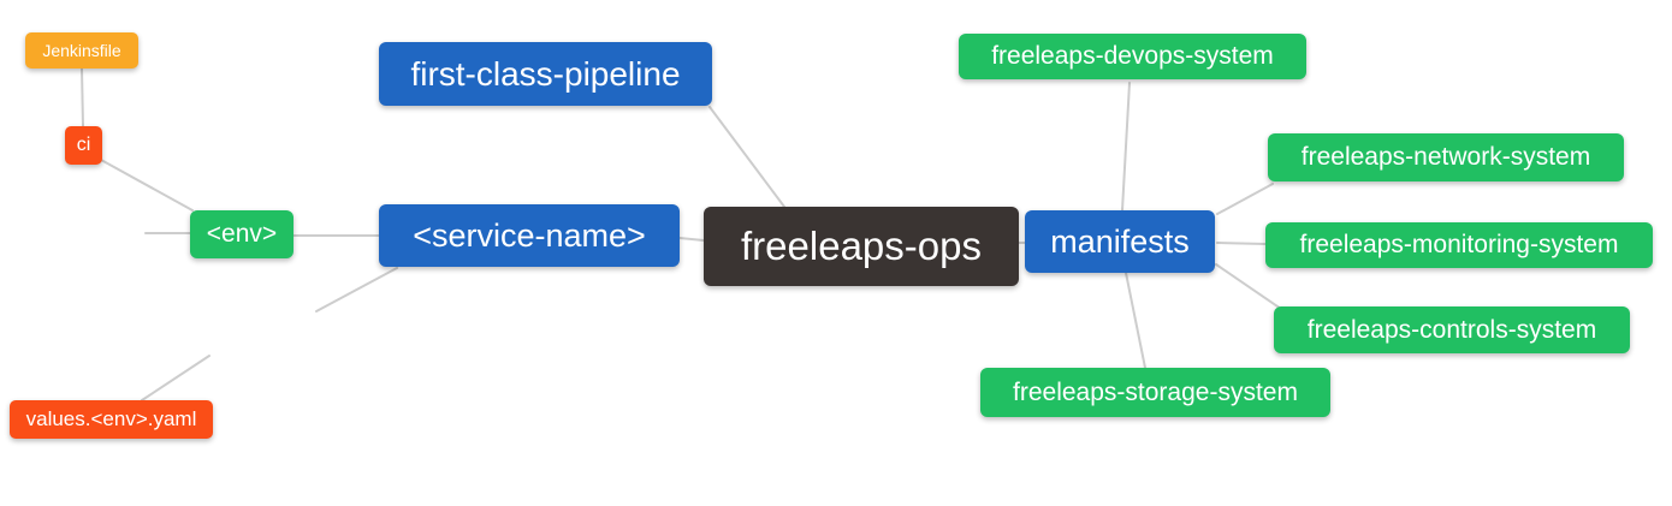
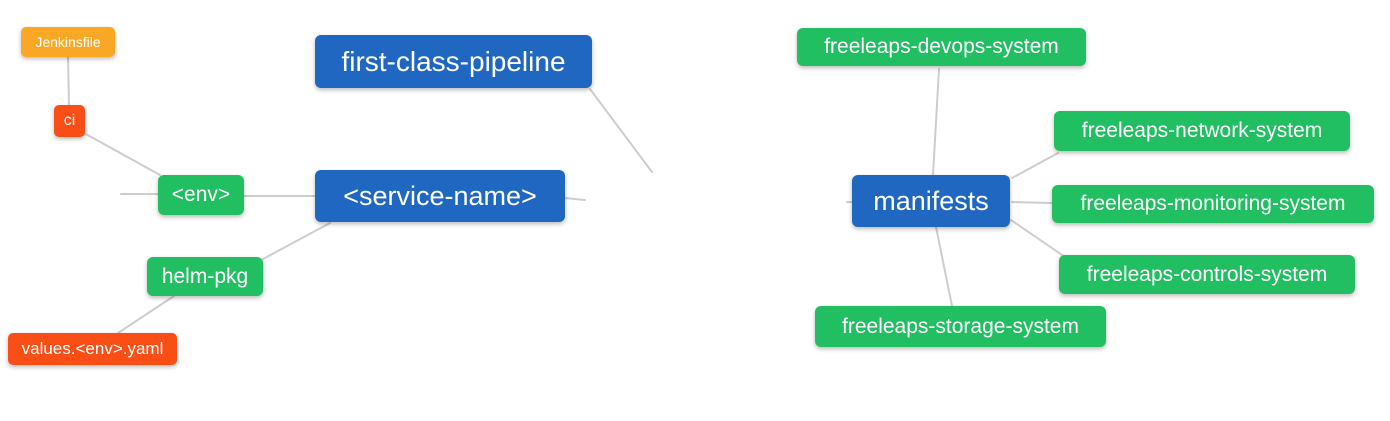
  Jenkinsfile
  ci
  <env>
+ helm-pkg
  values.<env>.yaml
  first-class-pipeline
  <service-name>
- freeleaps-ops
  manifests
  freeleaps-devops-system
  freeleaps-network-system
  freeleaps-monitoring-system
  freeleaps-controls-system
  freeleaps-storage-system
